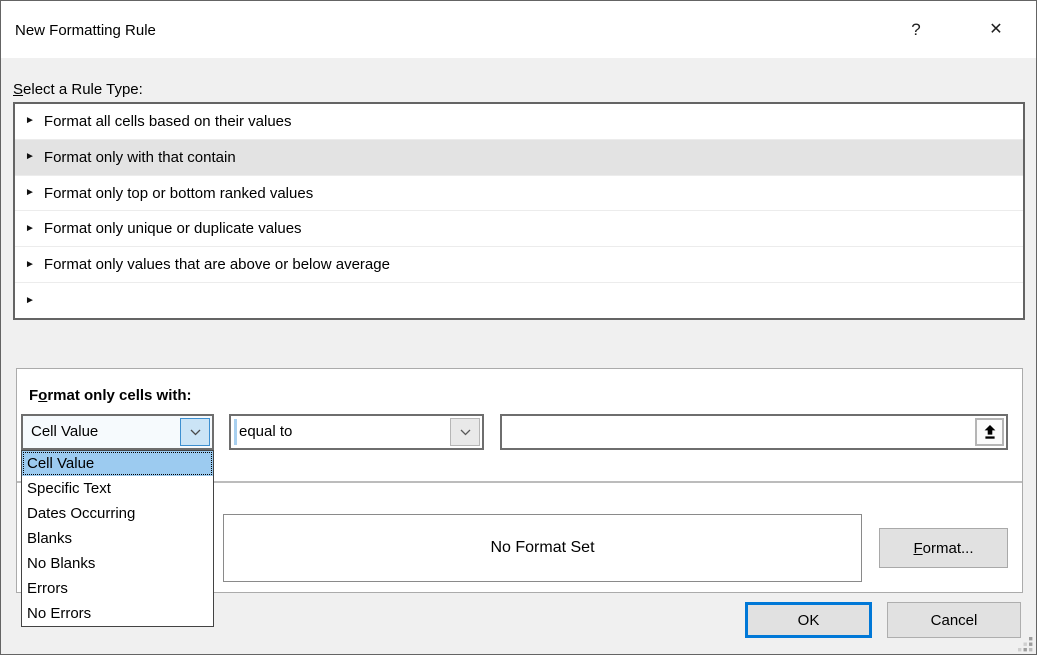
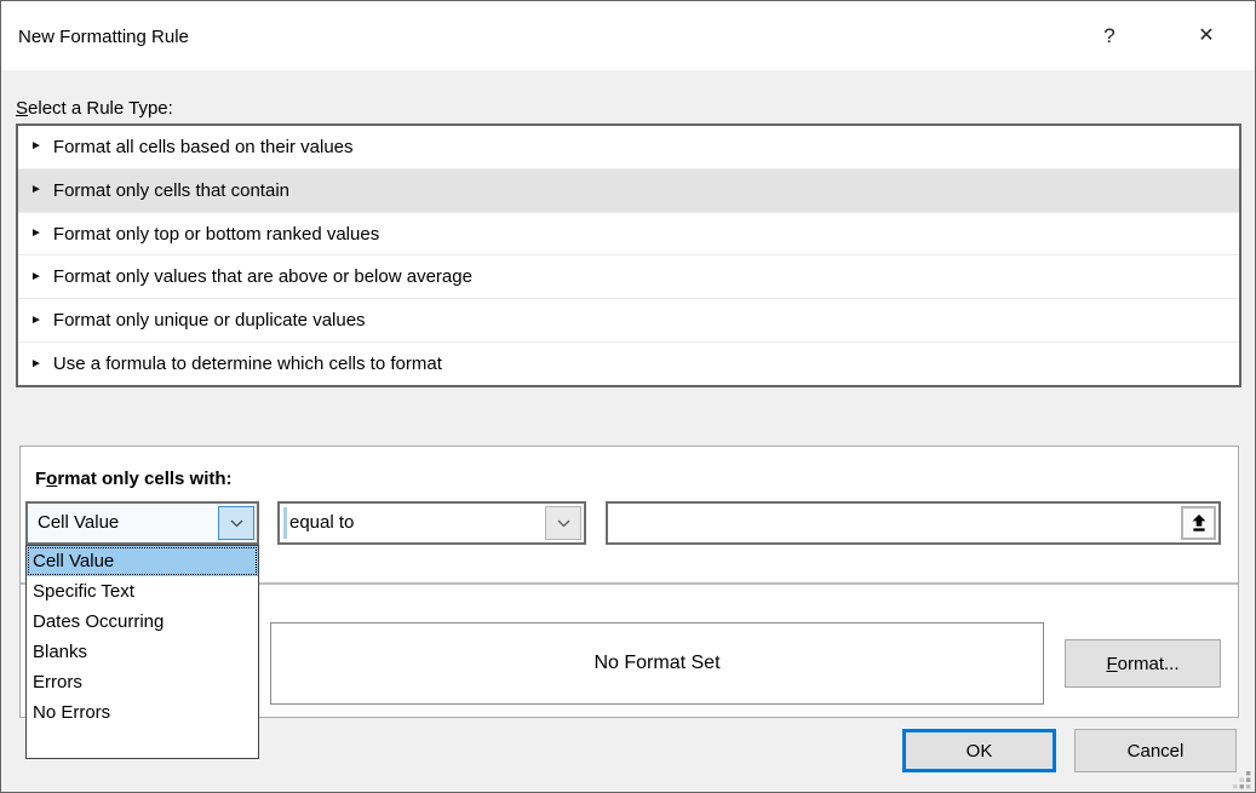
  New Formatting Rule
  ?
  ✕
  Select a Rule Type:
  ►
  Format all cells based on their values
  ►
- Format only with that contain
+ Format only cells that contain
  ►
  Format only top or bottom ranked values
  ►
- Format only unique or duplicate values
+ Format only values that are above or below average
  ►
- Format only values that are above or below average
+ Format only unique or duplicate values
  ►
+ Use a formula to determine which cells to format
  Format only cells with:
  Cell Value
  equal to
  Cell Value
  Specific Text
  Dates Occurring
  Blanks
- No Blanks
  Errors
  No Errors
  No Format Set
  Format...
  OK
  Cancel
